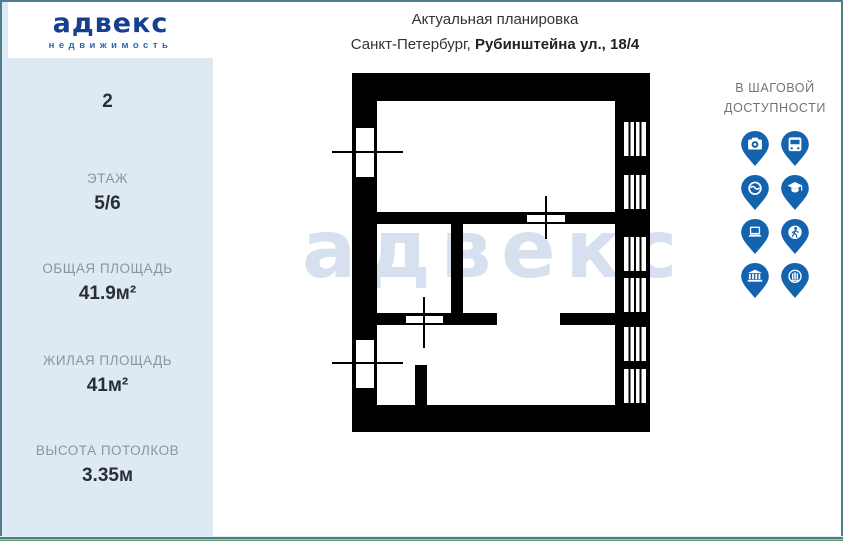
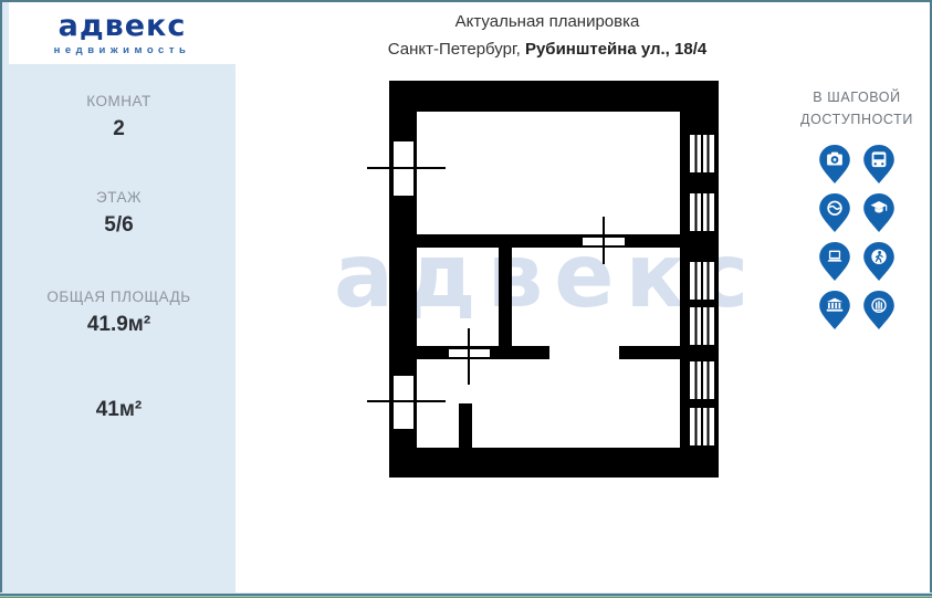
  адвекс
  недвижимость
+ КОМНАТ
  2
  ЭТАЖ
  5/6
  ОБЩАЯ ПЛОЩАДЬ
  41.9м²
- ЖИЛАЯ ПЛОЩАДЬ
  41м²
- ВЫСОТА ПОТОЛКОВ
- 3.35м
  Актуальная планировка
  Санкт-Петербург, Рубинштейна ул., 18/4
  адвекс
  В ШАГОВОЙ
  ДОСТУПНОСТИ
